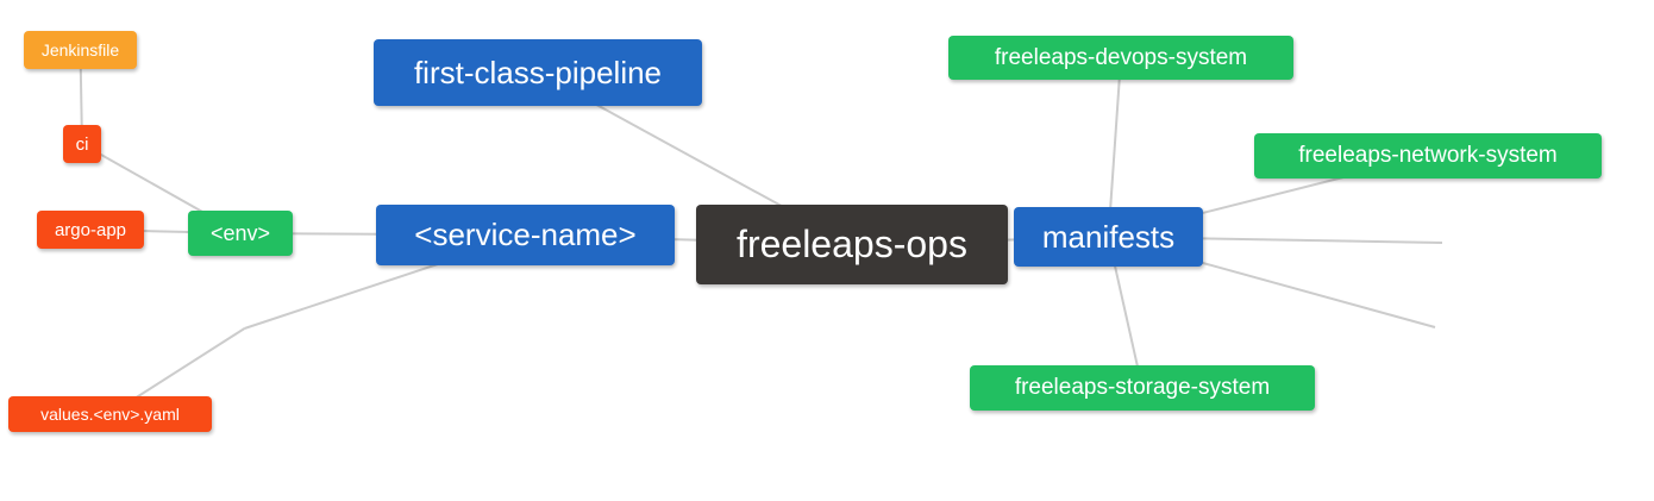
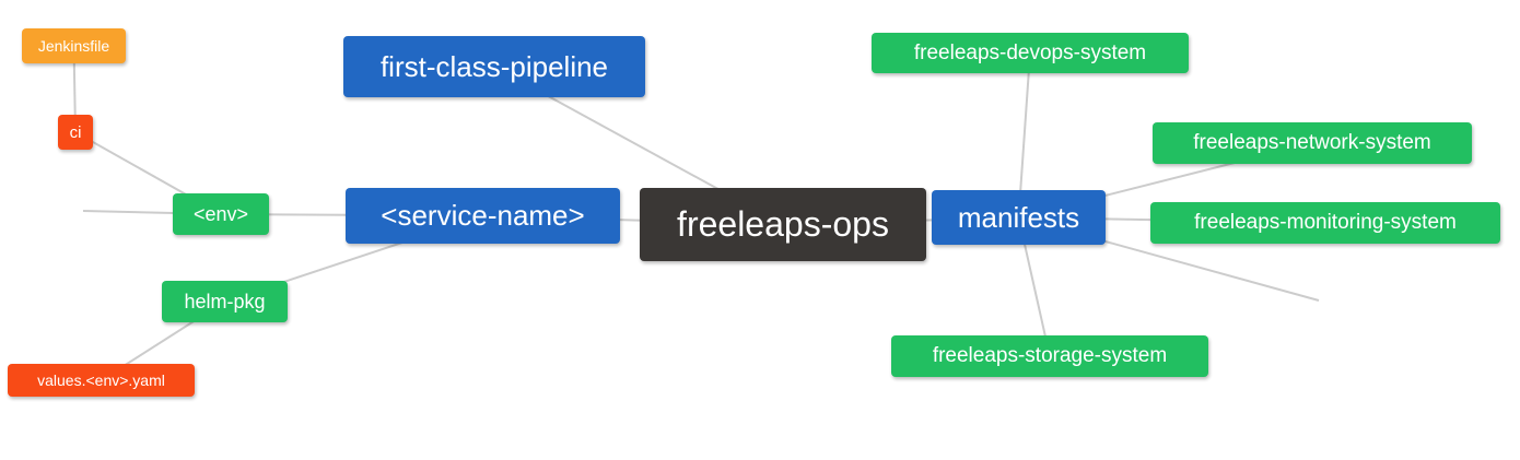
  Jenkinsfile
  ci
- argo-app
  <env>
+ helm-pkg
  values.<env>.yaml
  first-class-pipeline
  <service-name>
  freeleaps-ops
  manifests
  freeleaps-devops-system
  freeleaps-network-system
+ freeleaps-monitoring-system
  freeleaps-storage-system
